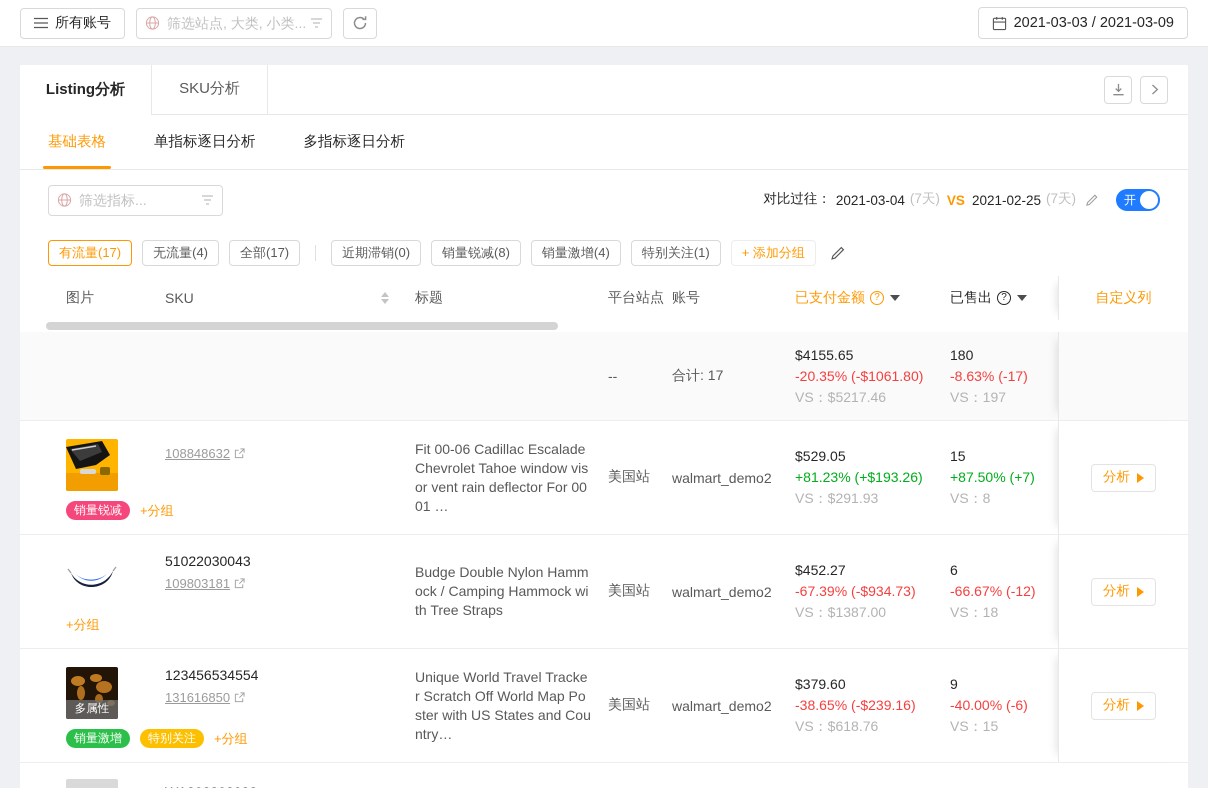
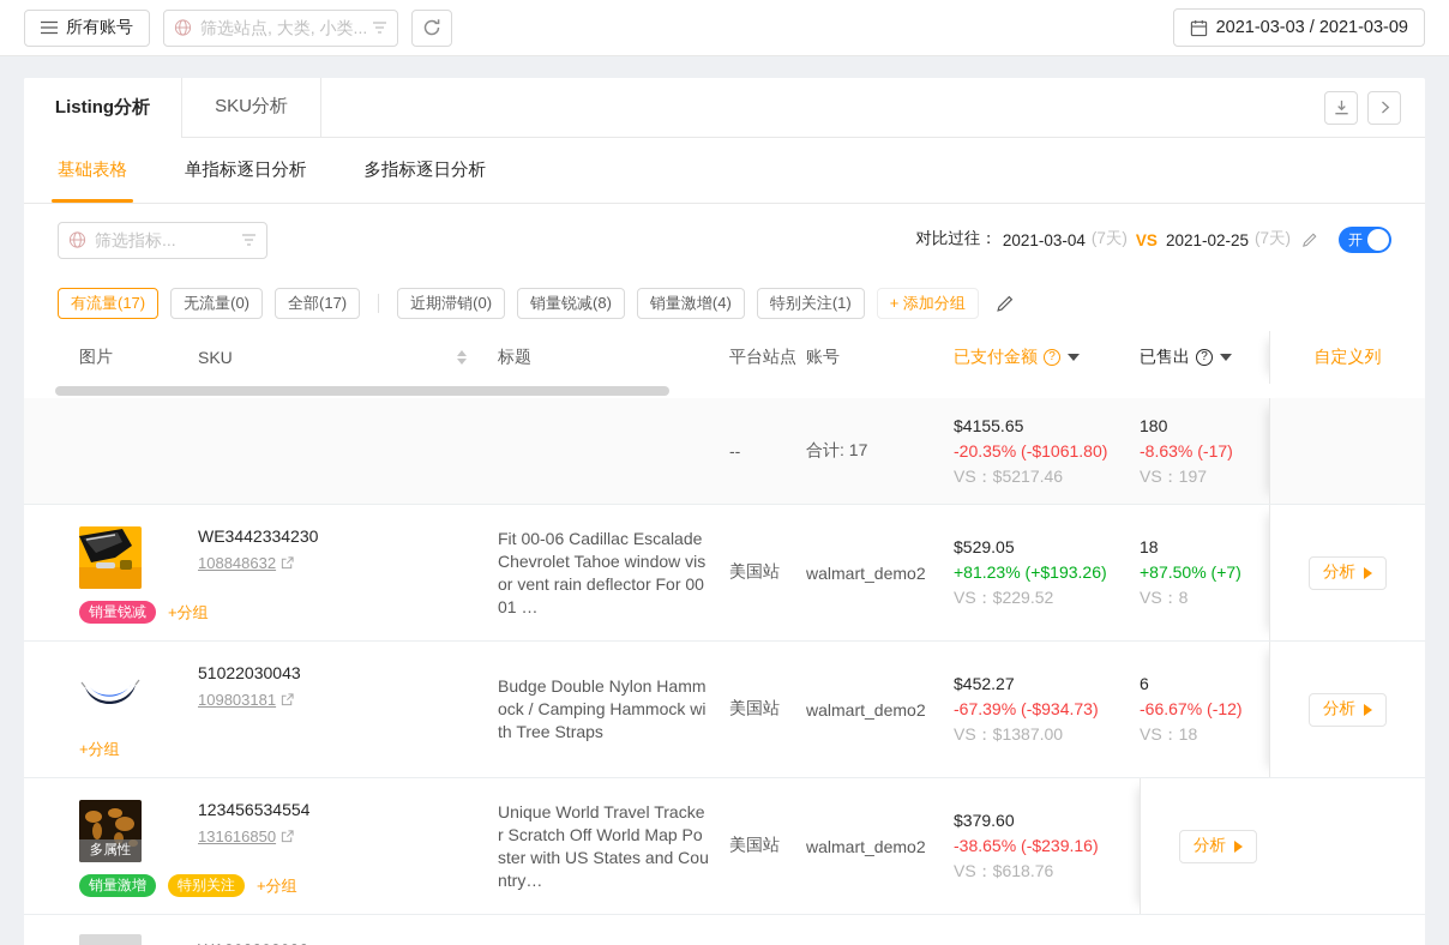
  所有账号
  筛选站点, 大类, 小类...
  2021-03-03 / 2021-03-09
  Listing分析
  SKU分析
  基础表格
  单指标逐日分析
  多指标逐日分析
  筛选指标...
  对比过往：
  2021-03-04
  (7天)
  VS
  2021-02-25
  (7天)
  开
  有流量(17)
- 无流量(4)
+ 无流量(0)
  全部(17)
  近期滞销(0)
  销量锐减(8)
  销量激增(4)
  特别关注(1)
  + 添加分组
  图片
  SKU
  标题
  平台站点
  账号
  已支付金额
  ?
  已售出
  ?
  自定义列
  --
  合计: 17
  $4155.65
  -20.35% (-$1061.80)
  VS：$5217.46
  180
  -8.63% (-17)
  VS：197
+ WE3442334230
  108848632
  销量锐减
  +分组
  Fit 00-06 Cadillac Escalade Chevrolet Tahoe window visor vent rain deflector For 00 01 …
  美国站
  walmart_demo2
  $529.05
  +81.23% (+$193.26)
- VS：$291.93
+ VS：$229.52
- 15
+ 18
  +87.50% (+7)
  VS：8
  分析
  51022030043
  109803181
  +分组
  Budge Double Nylon Hammock / Camping Hammock with Tree Straps
  美国站
  walmart_demo2
  $452.27
  -67.39% (-$934.73)
  VS：$1387.00
  6
  -66.67% (-12)
  VS：18
  分析
  多属性
  123456534554
  131616850
  销量激增
  特别关注
  +分组
  Unique World Travel Tracker Scratch Off World Map Poster with US States and Country…
  美国站
  walmart_demo2
  $379.60
  -38.65% (-$239.16)
  VS：$618.76
- 9
- -40.00% (-6)
- VS：15
  分析
